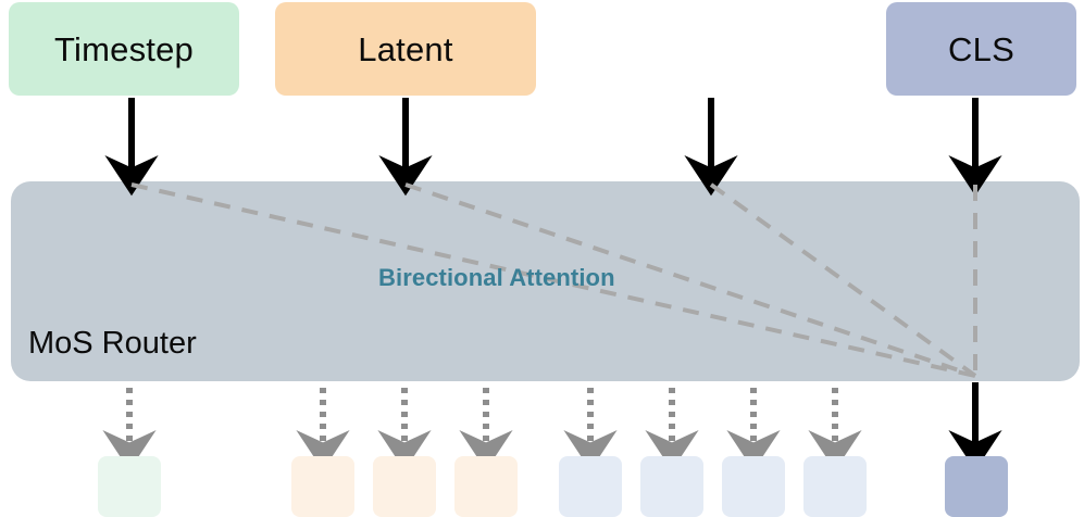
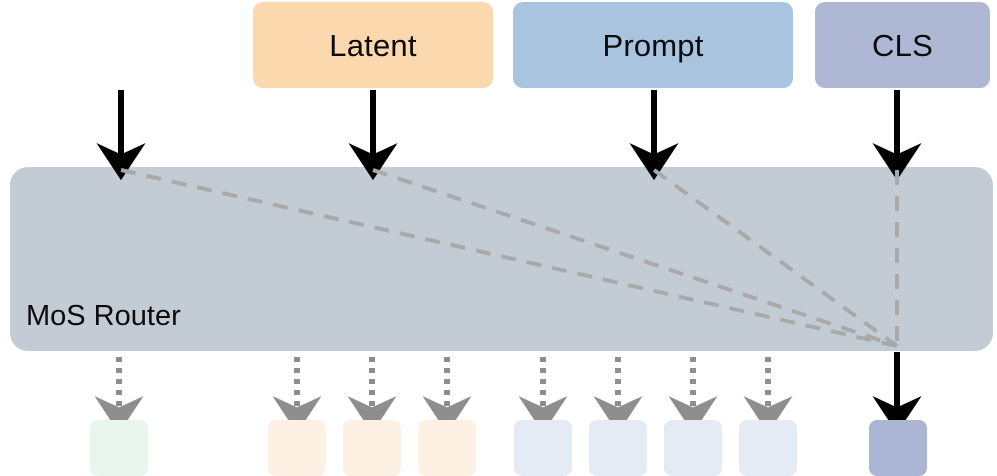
- Timestep
  Latent
+ Prompt
  CLS
- Birectional Attention
  MoS Router
